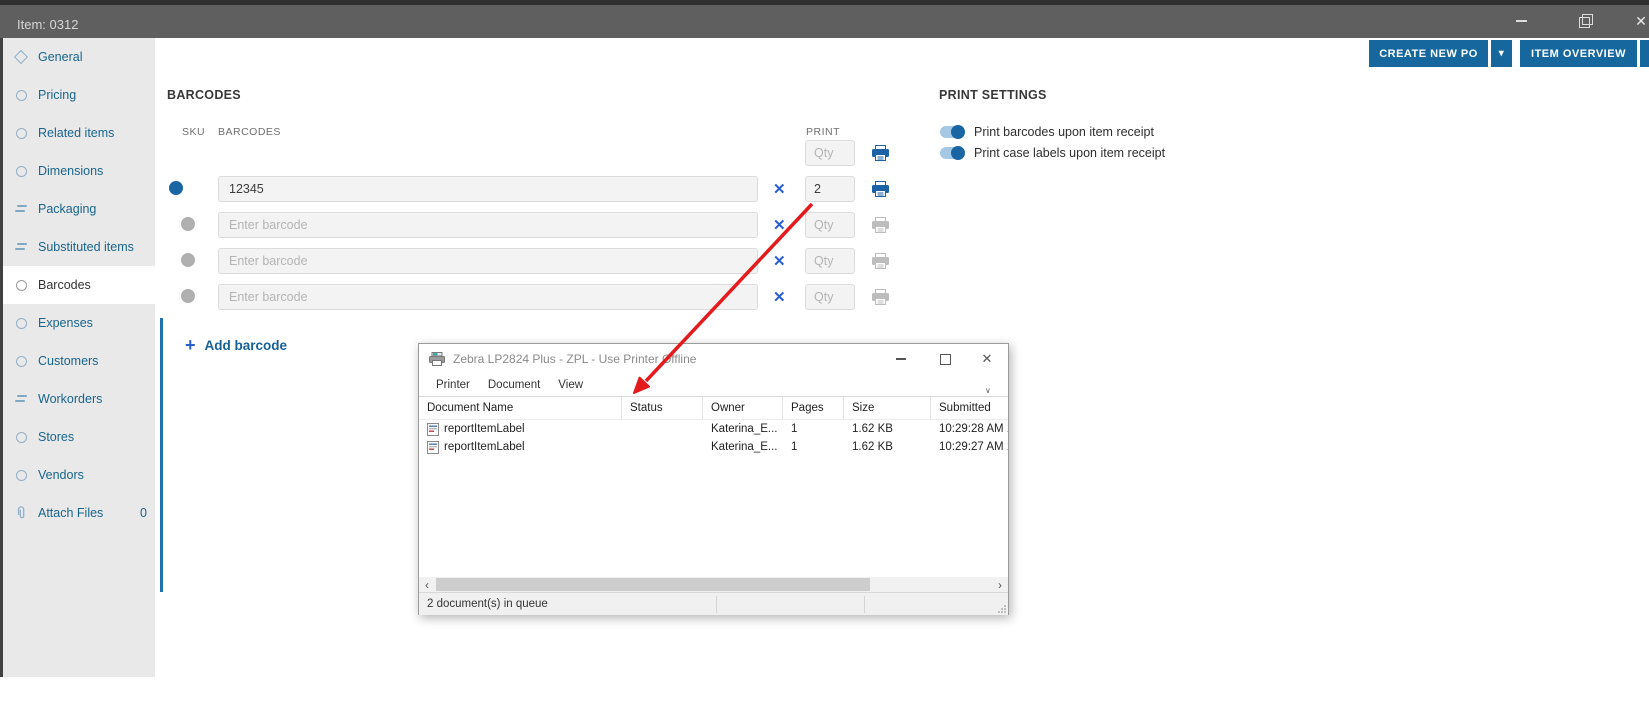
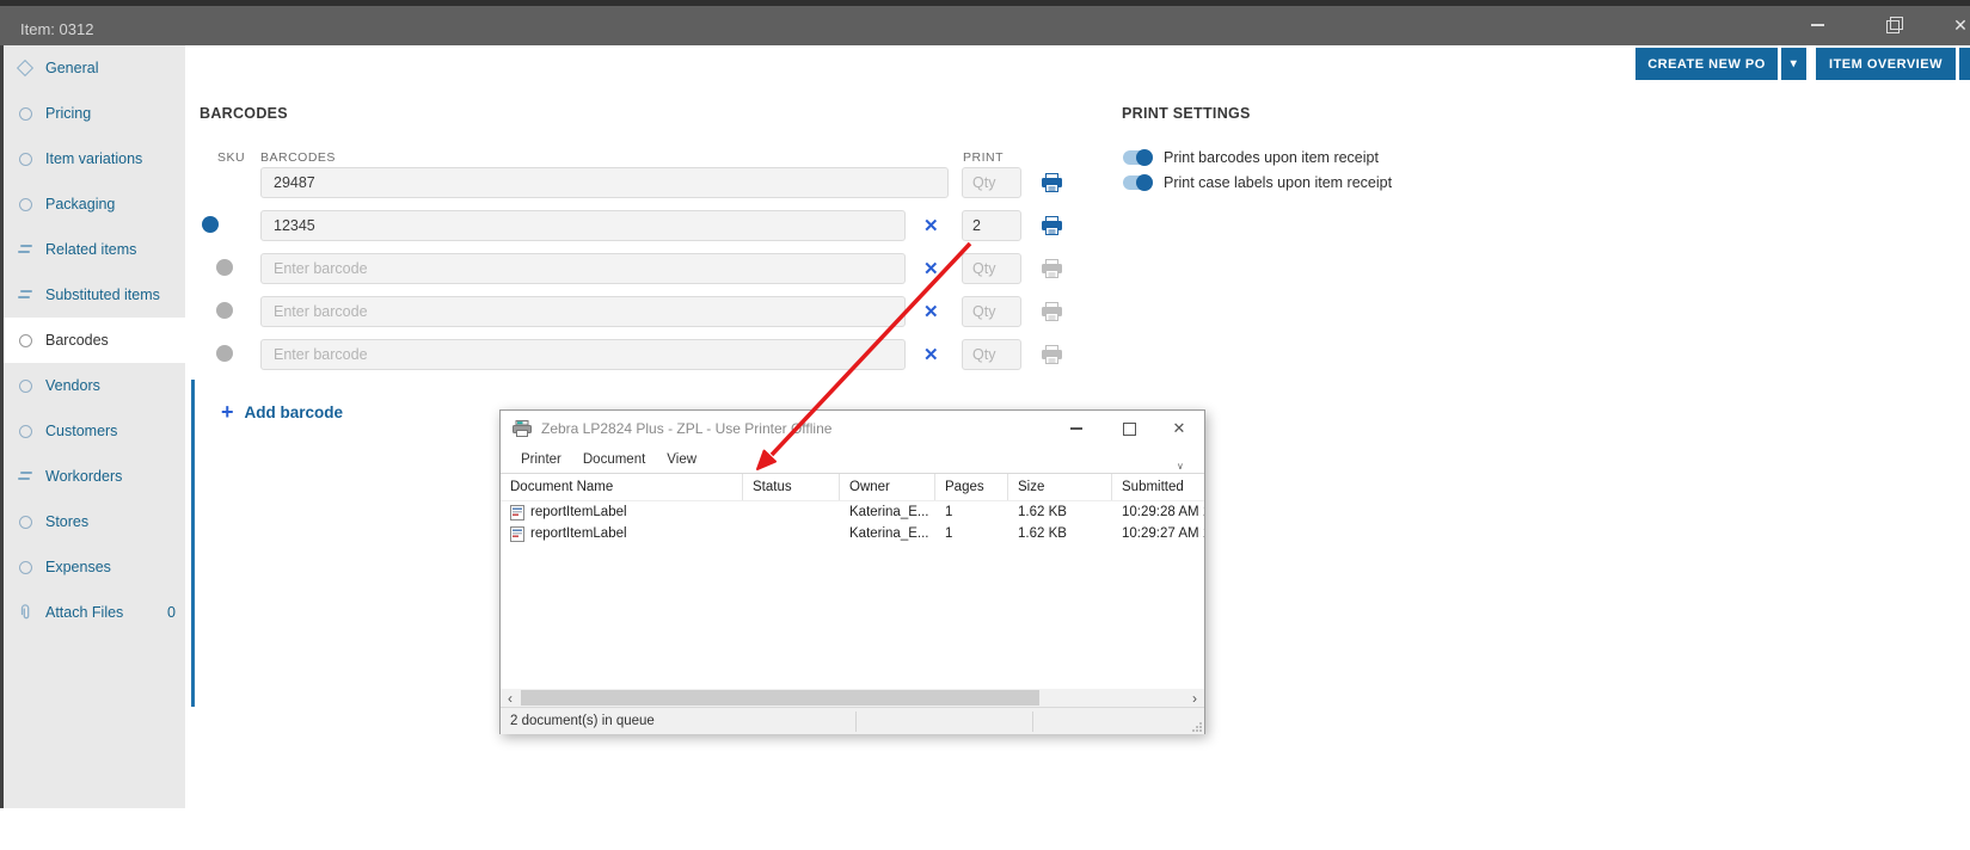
  Item: 0312
  ✕
  General
  Pricing
+ Item variations
- Related items
+ Packaging
- Dimensions
- Packaging
+ Related items
  Substituted items
  Barcodes
- Expenses
+ Vendors
  Customers
  Workorders
  Stores
- Vendors
+ Expenses
  Attach Files
  0
  CREATE NEW PO
  ▾
  ITEM OVERVIEW
  BARCODES
  SKU
  BARCODES
  PRINT
+ 29487
  Qty
  12345
  ✕
  2
  Enter barcode
  ✕
  Qty
  Enter barcode
  ✕
  Qty
  Enter barcode
  ✕
  Qty
  +
  Add barcode
  PRINT SETTINGS
  Print barcodes upon item receipt
  Print case labels upon item receipt
  Zebra LP2824 Plus - ZPL - Use Printerffline
  ✕
  Printer
  Document
  View
  Document Name
  Status
  Owner
  Pages
  Size
  Submitted
  ∨
  reportItemLabel
  Katerina_E...
  1
  1.62 KB
  reportItemLabel
  Katerina_E...
  1
  1.62 KB
  ‹
  ›
  2 document(s) in queue
